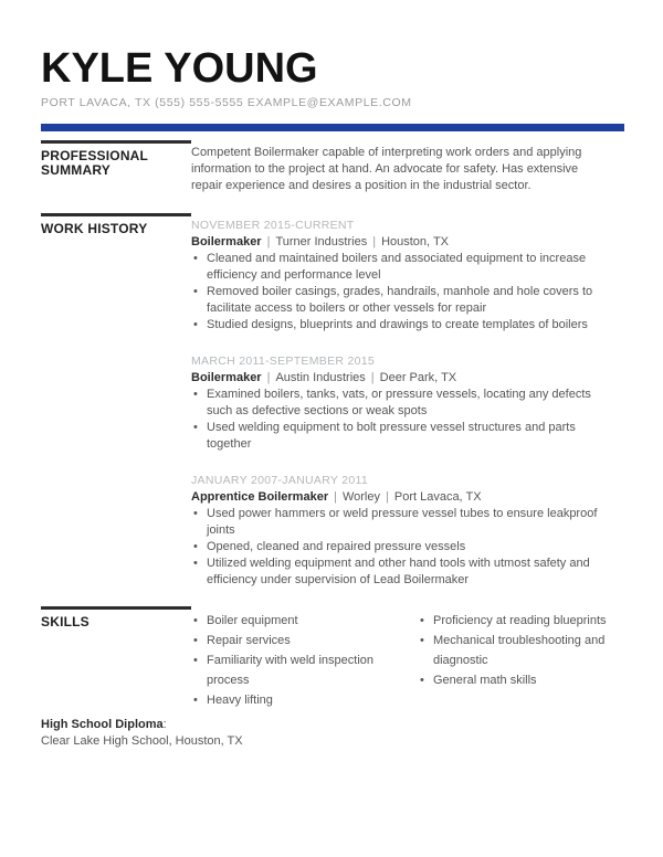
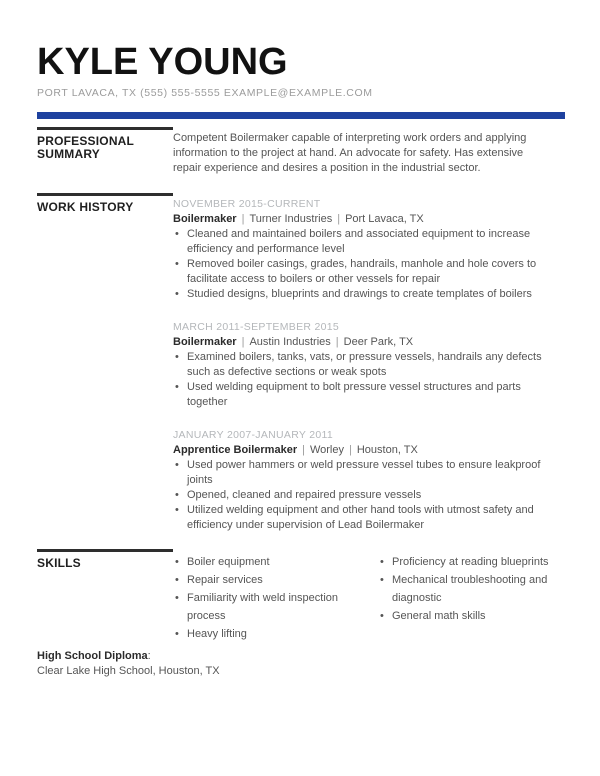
  KYLE YOUNG
  PORT LAVACA, TX (555) 555-5555 EXAMPLE@EXAMPLE.COM
  PROFESSIONAL SUMMARY
  Competent Boilermaker capable of interpreting work orders and applying information to the project at hand. An advocate for safety. Has extensive repair experience and desires a position in the industrial sector.
  WORK HISTORY
  NOVEMBER 2015-CURRENT
- Boilermaker | Turner Industries | Houston, TX
+ Boilermaker | Turner Industries | Port Lavaca, TX
  Cleaned and maintained boilers and associated equipment to increase efficiency and performance level
  Removed boiler casings, grades, handrails, manhole and hole covers to facilitate access to boilers or other vessels for repair
  Studied designs, blueprints and drawings to create templates of boilers
  MARCH 2011-SEPTEMBER 2015
  Boilermaker | Austin Industries | Deer Park, TX
- Examined boilers, tanks, vats, or pressure vessels, locating any defects such as defective sections or weak spots
+ Examined boilers, tanks, vats, or pressure vessels, handrails any defects such as defective sections or weak spots
  Used welding equipment to bolt pressure vessel structures and parts together
  JANUARY 2007-JANUARY 2011
- Apprentice Boilermaker | Worley | Port Lavaca, TX
+ Apprentice Boilermaker | Worley | Houston, TX
  Used power hammers or weld pressure vessel tubes to ensure leakproof joints
  Opened, cleaned and repaired pressure vessels
  Utilized welding equipment and other hand tools with utmost safety and efficiency under supervision of Lead Boilermaker
  SKILLS
  Boiler equipment
  Repair services
  Familiarity with weld inspection process
  Heavy lifting
  Proficiency at reading blueprints
  Mechanical troubleshooting and diagnostic
  General math skills
  High School Diploma:
  Clear Lake High School, Houston, TX
